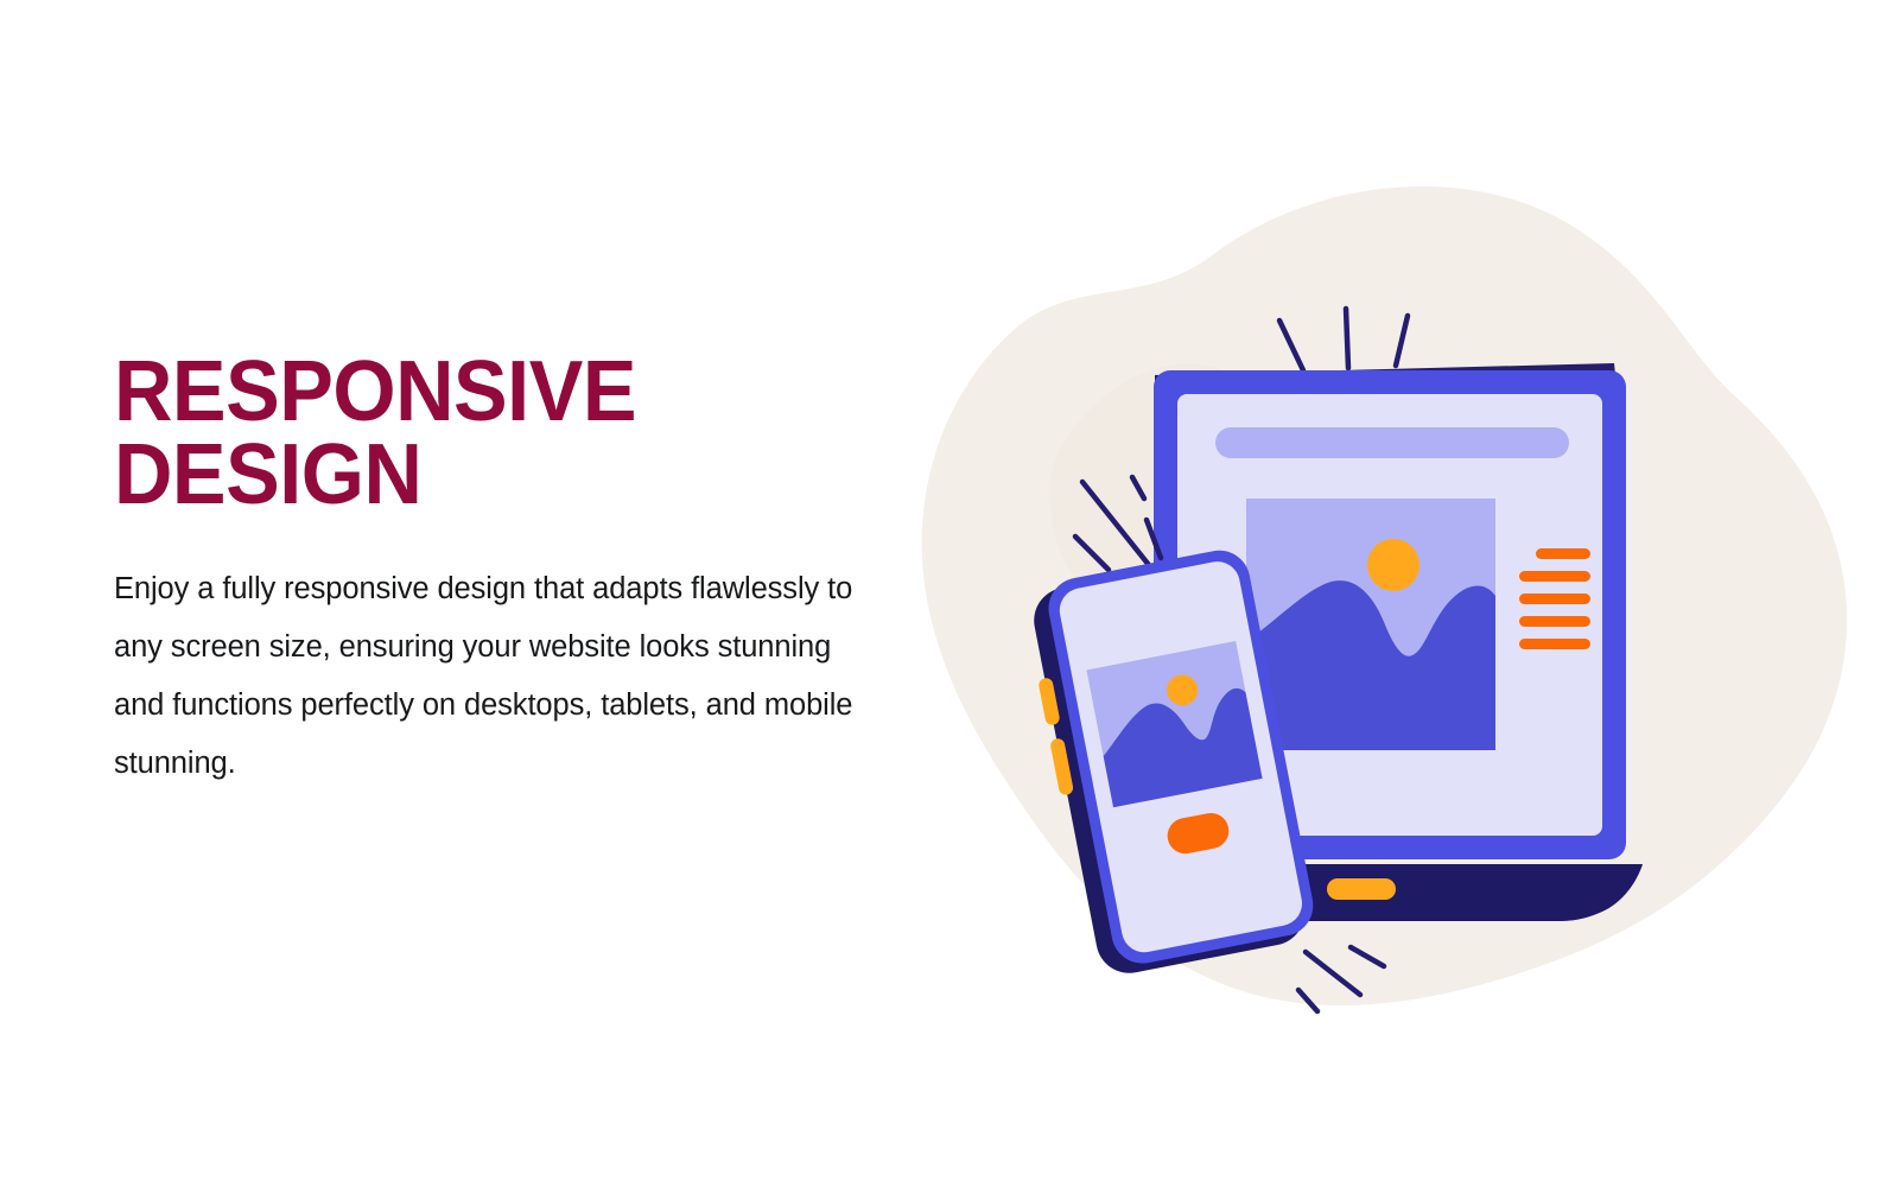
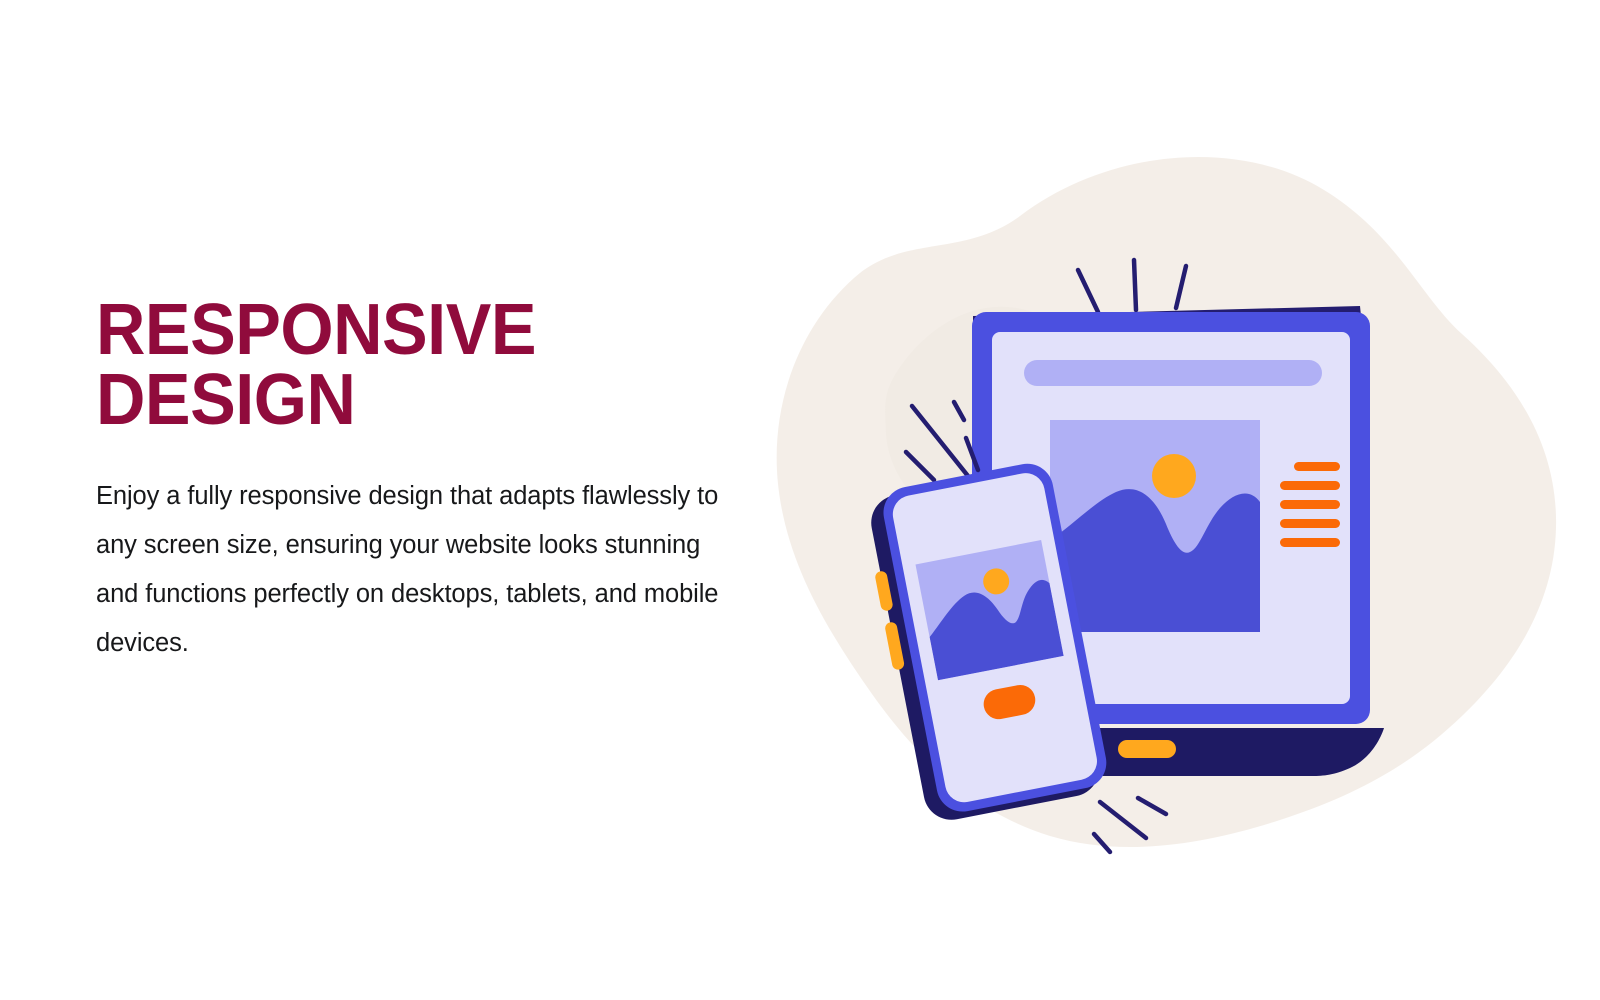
  RESPONSIVE
  DESIGN
- Enjoy a fully responsive design that adapts flawlessly to any screen size, ensuring your website looks stunning and functions perfectly on desktops, tablets, and mobile stunning.
+ Enjoy a fully responsive design that adapts flawlessly to any screen size, ensuring your website looks stunning and functions perfectly on desktops, tablets, and mobile devices.
